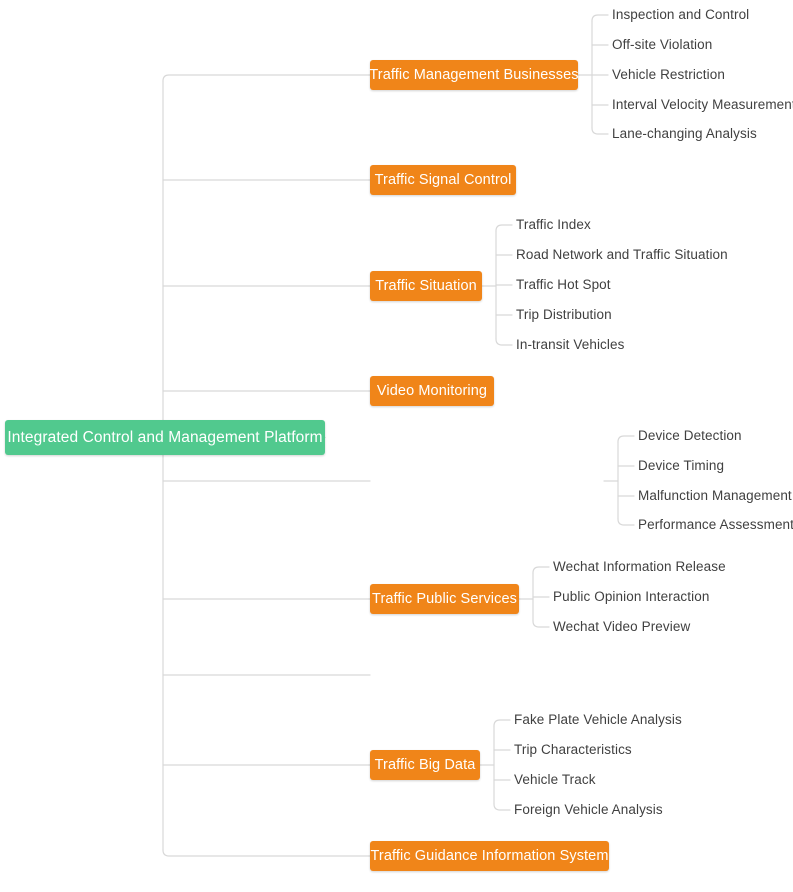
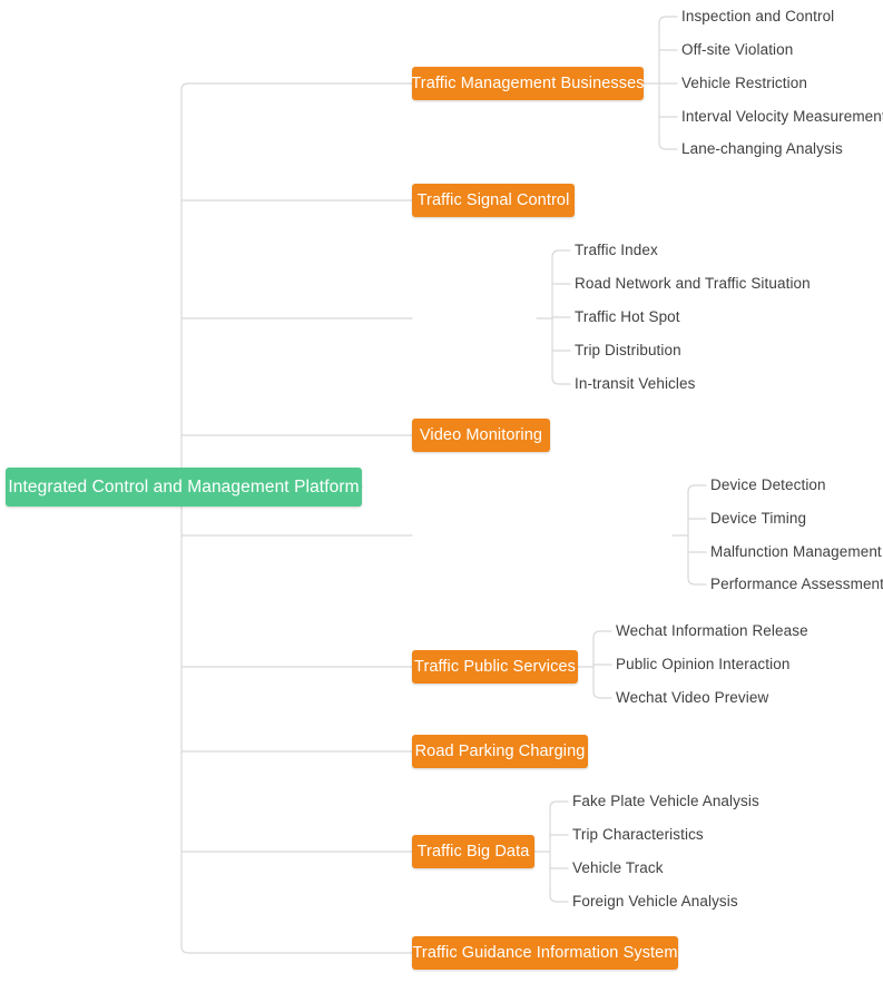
  Integrated Control and Management Platform
  Traffic Management Businesses
  Inspection and Control
  Off-site Violation
  Vehicle Restriction
  Interval Velocity Measuremen
  Lane-changing Analysis
  Traffic Signal Control
- Traffic Situation
  Traffic Index
  Road Network and Traffic Situation
  Traffic Hot Spot
  Trip Distribution
  In-transit Vehicles
  Video Monitoring
  Device Detection
  Device Timing
  Malfunction Management
  Performance Assessment
  Traffic Public Services
  Wechat Information Release
  Public Opinion Interaction
  Wechat Video Preview
+ Road Parking Charging
  Traffic Big Data
  Fake Plate Vehicle Analysis
  Trip Characteristics
  Vehicle Track
  Foreign Vehicle Analysis
  Traffic Guidance Information System
